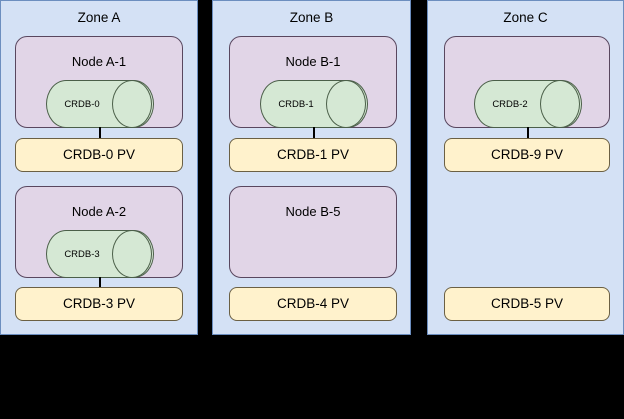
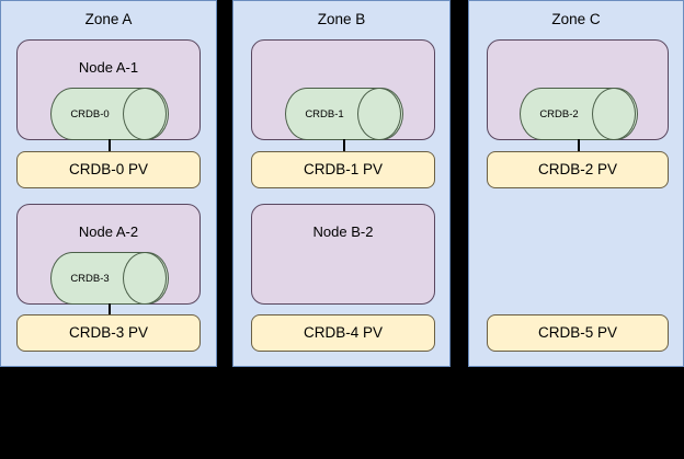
  Zone A
  Node A-1
  CRDB-0
  CRDB-0 PV
  Node A-2
  CRDB-3
  CRDB-3 PV
  Zone B
- Node B-1
  CRDB-1
  CRDB-1 PV
- Node B-5
+ Node B-2
  CRDB-4 PV
  Zone C
  CRDB-2
- CRDB-9 PV
+ CRDB-2 PV
  CRDB-5 PV
